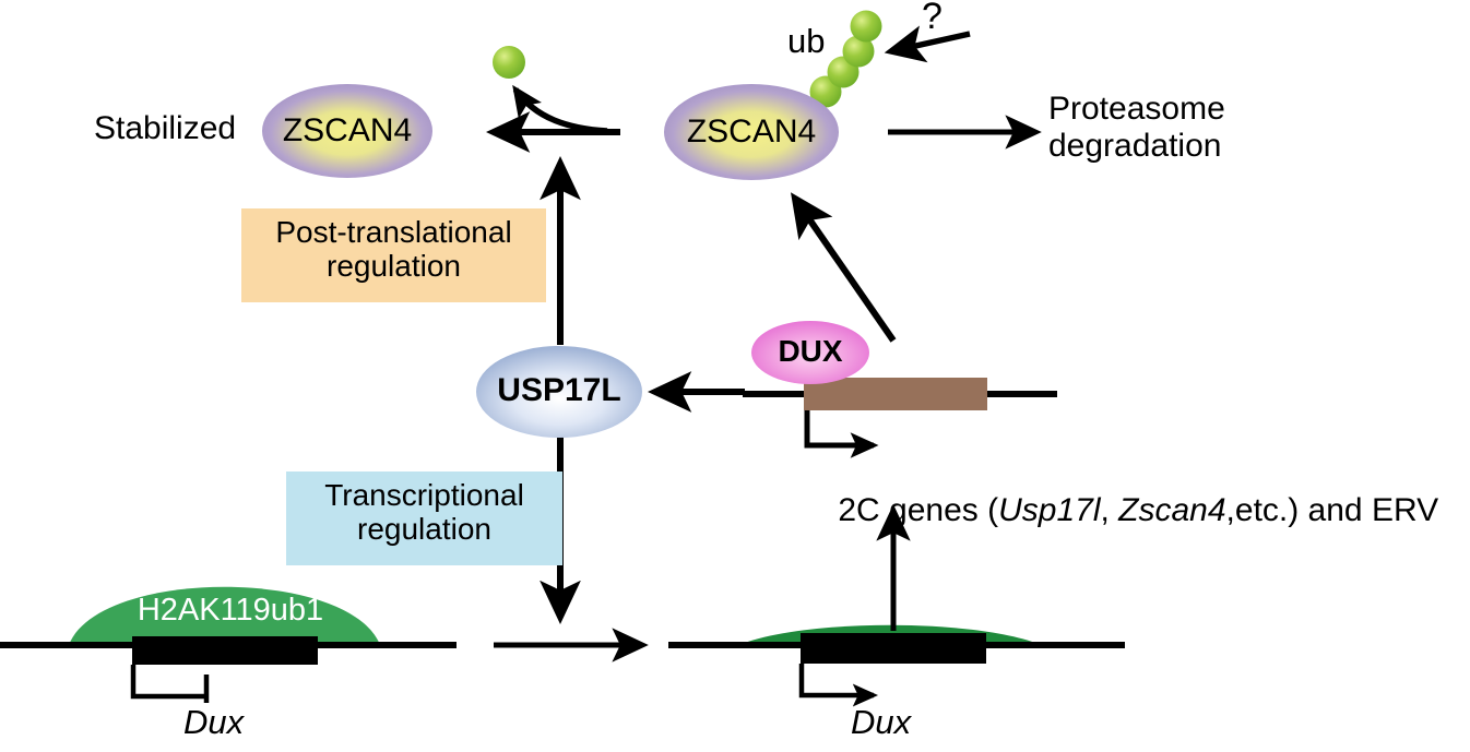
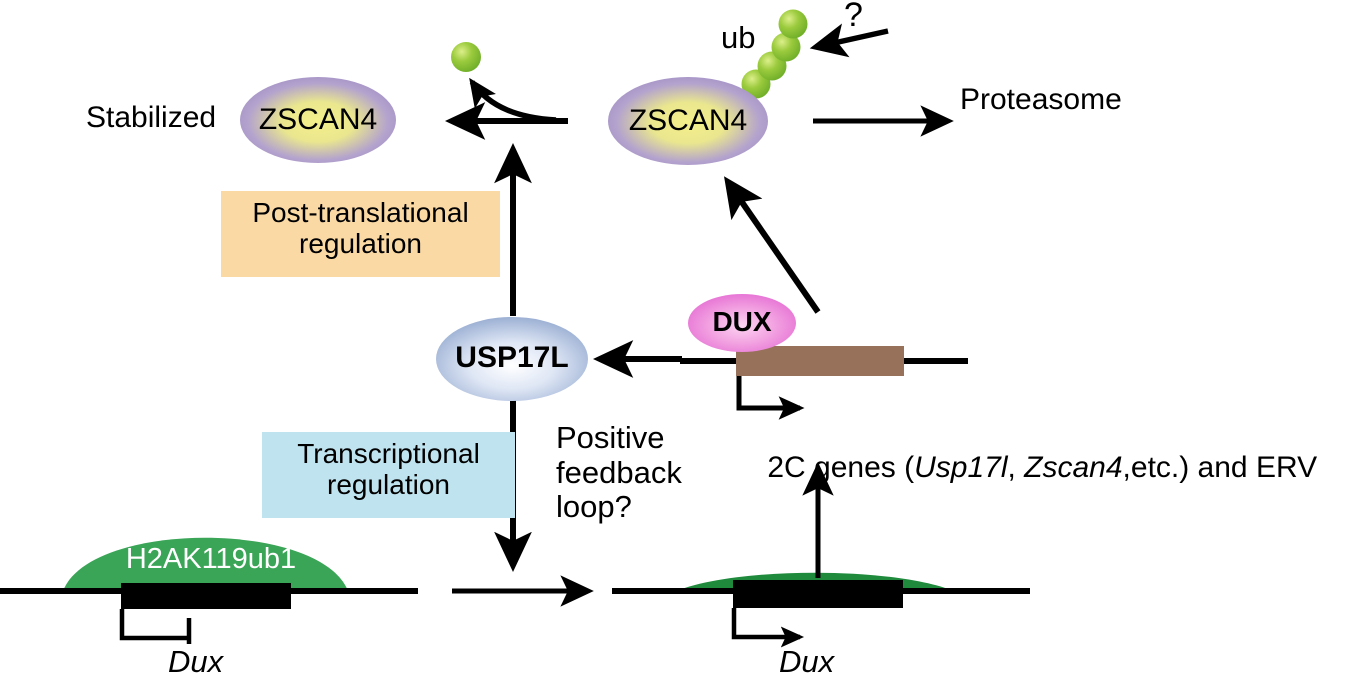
  Stabilized
  ZSCAN4
  ZSCAN4
  ub
  ?
  Proteasome
- degradation
  Post-translational
  regulation
  USP17L
  DUX
  Transcriptional
  regulation
+ Positive
+ feedback
+ loop?
  2C genes (Usp17l, Zscan4,etc.) and ERV
  H2AK119ub1
  Dux
  Dux
